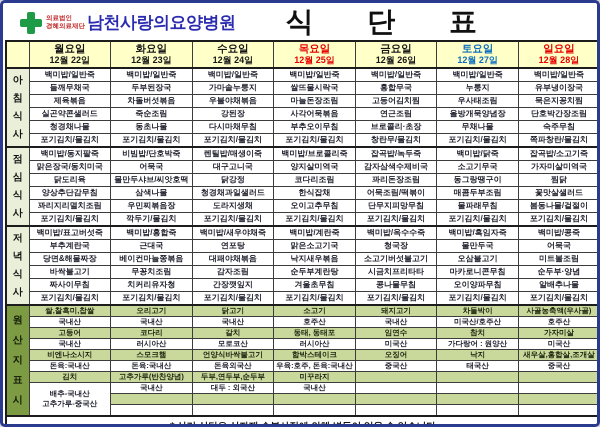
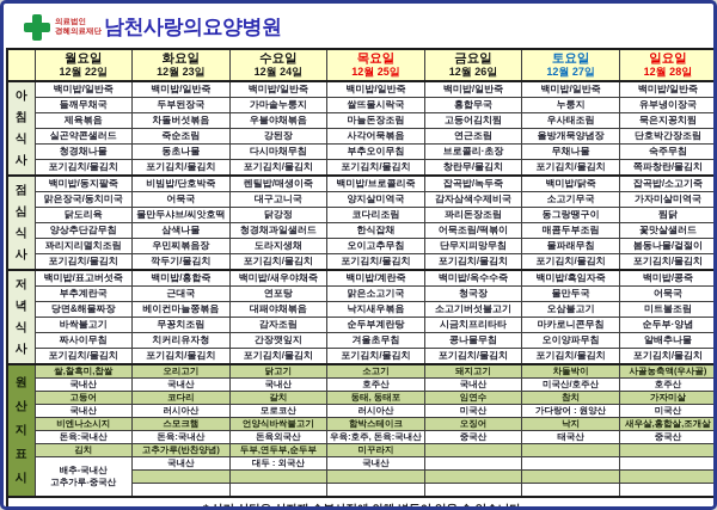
  남천사랑의요양병원
- 식 단 표
  	월요일12월 22일	화요일12월 23일	수요일12월 24일	목요일12월 25일	금요일12월 26일	토요일12월 27일	일요일12월 28일
  아침식사	백미밥/일반죽	백미밥/일반죽	백미밥/일반죽	백미밥/일반죽	백미밥/일반죽	백미밥/일반죽	백미밥/일반죽
  들깨무채국	두부된장국	가마솥누룽지	쌀뜨물시락국	홍합무국	누룽지	유부냉이장국
  제육볶음	차돌버섯볶음	우불야채볶음	마늘돈장조림	고등어김치찜	우사태조림	묵은지꽁치찜
  실곤약콘샐러드	죽순조림	강된장	사각어묵볶음	연근조림	올방개묵양념장	단호박간장조림
  청경채나물	동초나물	다시마채무침	부추오이무침	브로콜리·초장	무채나물	숙주무침
  포기김치/물김치	포기김치/물김치	포기김치/물김치	포기김치/물김치	창란무/물김치	포기김치/물김치	쪽파창란/물김치
  점심식사	백미밥/동지팥죽	비빔밥/단호박죽	렌틸밥/매생이죽	백미밥/브로콜리죽	잡곡밥/녹두죽	백미밥/닭죽	잡곡밥/소고기죽
  맑은장국/동치미국	어묵국	대구고니국	양지살미역국	감자삼색수제비국	소고기무국	가자미살미역국
  닭도리육	물만두샤브/씨앗호떡	닭강정	코다리조림	꽈리돈장조림	동그랑땡구이	찜닭
  양상추단감무침	삼색나물	청경채과일샐러드	한식잡채	어묵조림/떡볶이	매콤두부조림	꽃맛살샐러드
  꽈리지리멸치조림	우민찌볶음장	도라지생채	오이고추무침	단무지피망무침	물파래무침	봄동나물/겉절이
  포기김치/물김치	깍두기/물김치	포기김치/물김치	포기김치/물김치	포기김치/물김치	포기김치/물김치	포기김치/물김치
  저녁식사	백미밥/표고버섯죽	백미밥/홍합죽	백미밥/새우야채죽	백미밥/계란죽	백미밥/옥수수죽	백미밥/흑임자죽	백미밥/콩죽
  부추계란국	근대국	연포탕	맑은소고기국	청국장	물만두국	어묵국
  당면&해물짜장	베이컨마늘쫑볶음	대패야채볶음	낙지새우볶음	소고기버섯불고기	오삼불고기	미트볼조림
  바싹불고기	무꽁치조림	감자조림	순두부계란탕	시금치프리타타	마카로니콘무침	순두부·양념
  짜사이무침	치커리유자청	간장깻잎지	겨울초무침	콩나물무침	오이양파무침	알배추나물
  포기김치/물김치	포기김치/물김치	포기김치/물김치	포기김치/물김치	포기김치/물김치	포기김치/물김치	포기김치/물김치
  원산지표시	쌀,찰흑미,찹쌀	오리고기	닭고기	소고기	돼지고기	차돌박이	사골농축액(우사골)
  국내산	국내산	국내산	호주산	국내산	미국산/호주산	호주산
  고등어	코다리	갈치	동태, 동태포	임연수	참치	가자미살
  국내산	러시아산	모로코산	러시아산	미국산	가다랑어 : 원양산	미국산
  비엔나소시지	스모크햄	언양식바싹불고기	함박스테이크	오징어	낙지	새우살,홍합살,조개살
  돈육:국내산	돈육:국내산	돈육외국산	우육:호주, 돈육:국내산	중국산	태국산	중국산
  김치	고추가루(반찬양념)	두부,연두부,순두부	미꾸라지
  배추-국내산고추가루-중국산	국내산	대두 : 외국산	국내산
